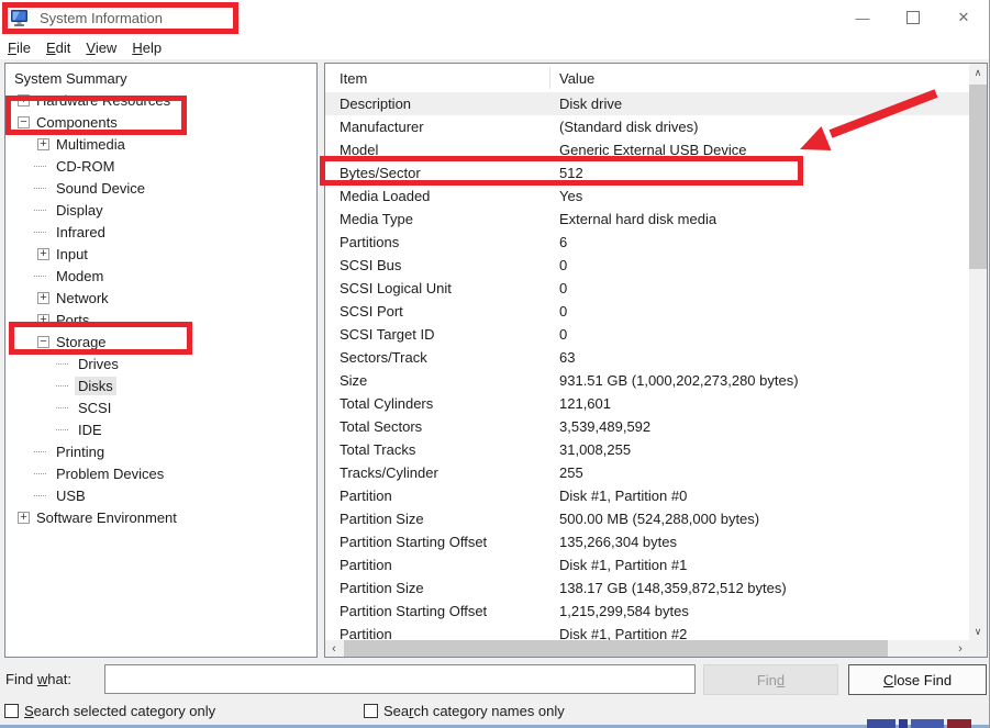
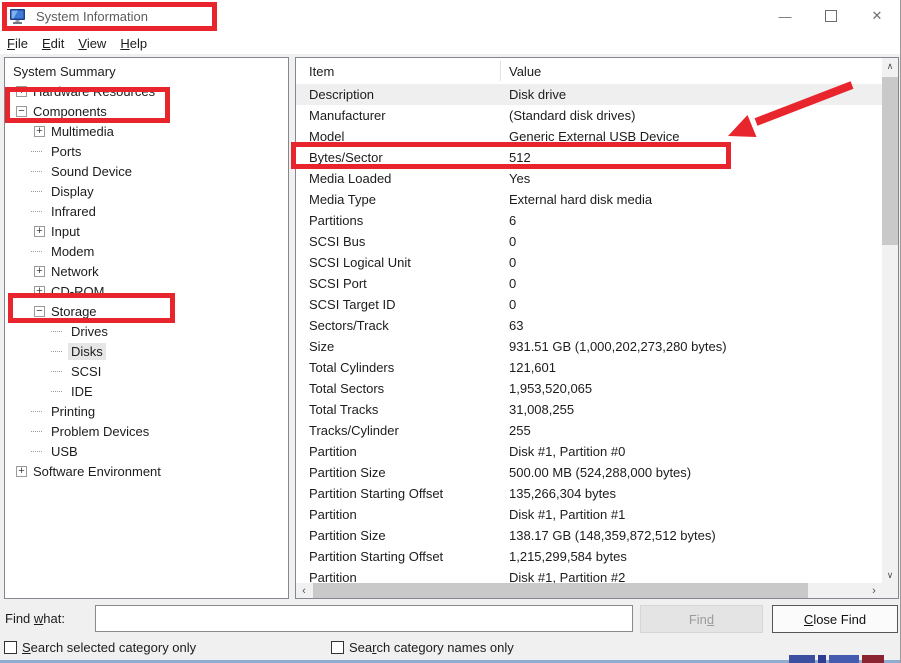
  System Information
  —
  ✕
  File
  Edit
  View
  Help
  System Summary
  Hardware Resources
  Components
  Multimedia
- CD-ROM
+ Ports
  Sound Device
  Display
  Infrared
  Input
  Modem
  Network
- Ports
+ CD-ROM
  Storage
  Drives
  Disks
  SCSI
  IDE
  Printing
  Problem Devices
  USB
  Software Environment
  Item
  Value
  Description
  Disk drive
  Manufacturer
  (Standard disk drives)
  Model
  Generic External USB Device
  Bytes/Sector
  512
  Media Loaded
  Yes
  Media Type
  External hard disk media
  Partitions
  6
  SCSI Bus
  0
  SCSI Logical Unit
  0
  SCSI Port
  0
  SCSI Target ID
  0
  Sectors/Track
  63
  Size
  931.51 GB (1,000,202,273,280 bytes)
  Total Cylinders
  121,601
  Total Sectors
- 3,539,489,592
+ 1,953,520,065
  Total Tracks
  31,008,255
  Tracks/Cylinder
  255
  Partition
  Disk #1, Partition #0
  Partition Size
  500.00 MB (524,288,000 bytes)
  Partition Starting Offset
  135,266,304 bytes
  Partition
  Disk #1, Partition #1
  Partition Size
  138.17 GB (148,359,872,512 bytes)
  Partition Starting Offset
  1,215,299,584 bytes
  Partition
  Disk #1, Partition #2
  ∧
  ∨
  ‹
  ›
  Find what:
  Find
  Close Find
  Search selected category only
  Search category names only
